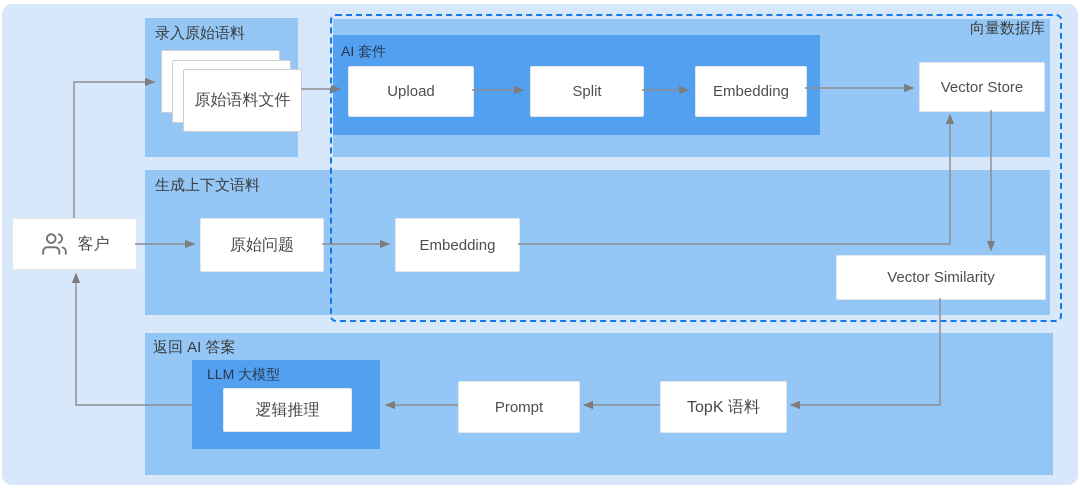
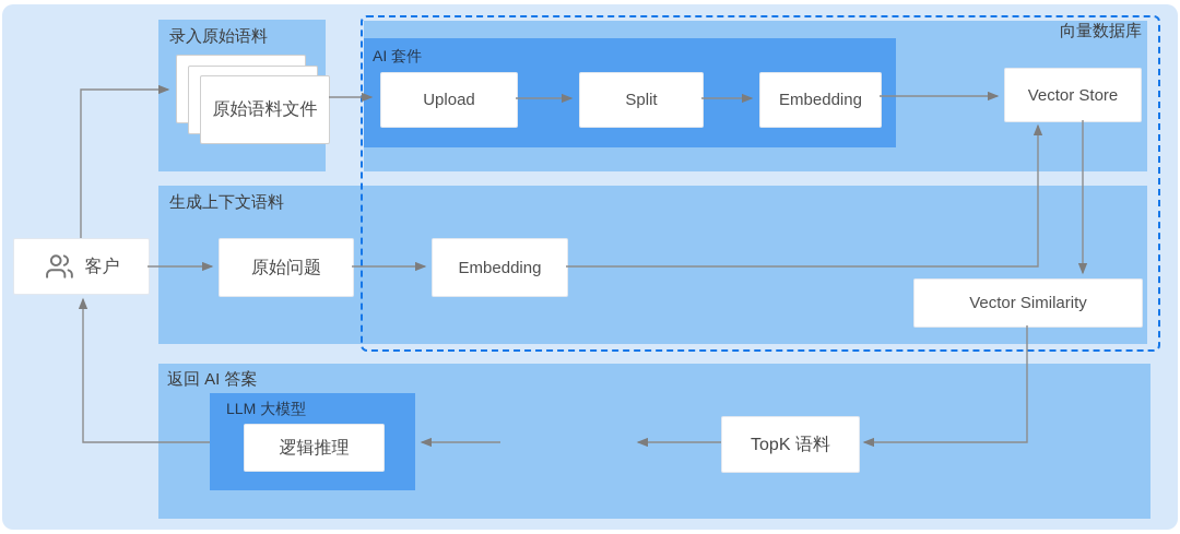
  录入原始语料
  向量数据库
  生成上下文语料
  返回 AI 答案
  AI 套件
  LLM 大模型
  原始语料文件
  Upload
  Split
  Embedding
  Vector Store
  客户
  原始问题
  Embedding
  Vector Similarity
  逻辑推理
- Prompt
  TopK 语料
